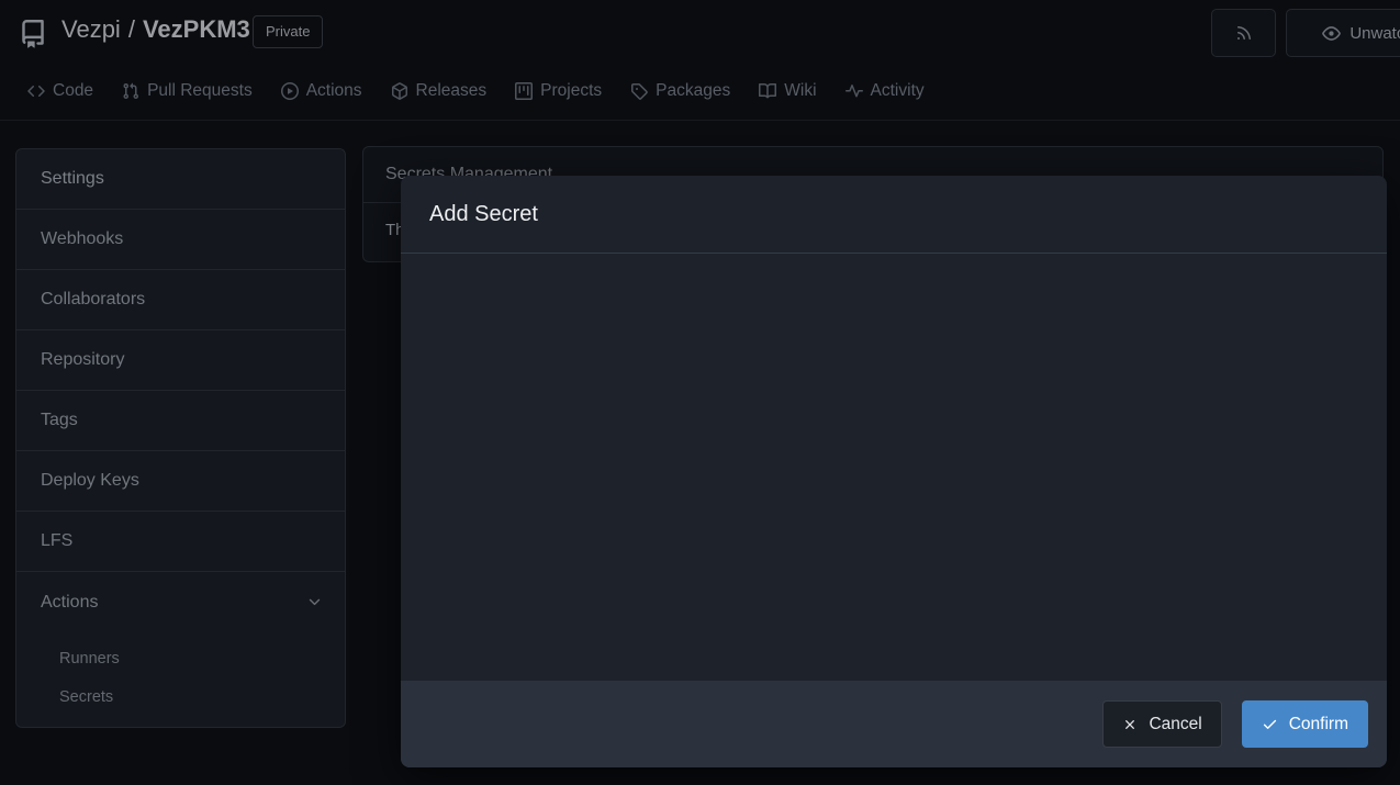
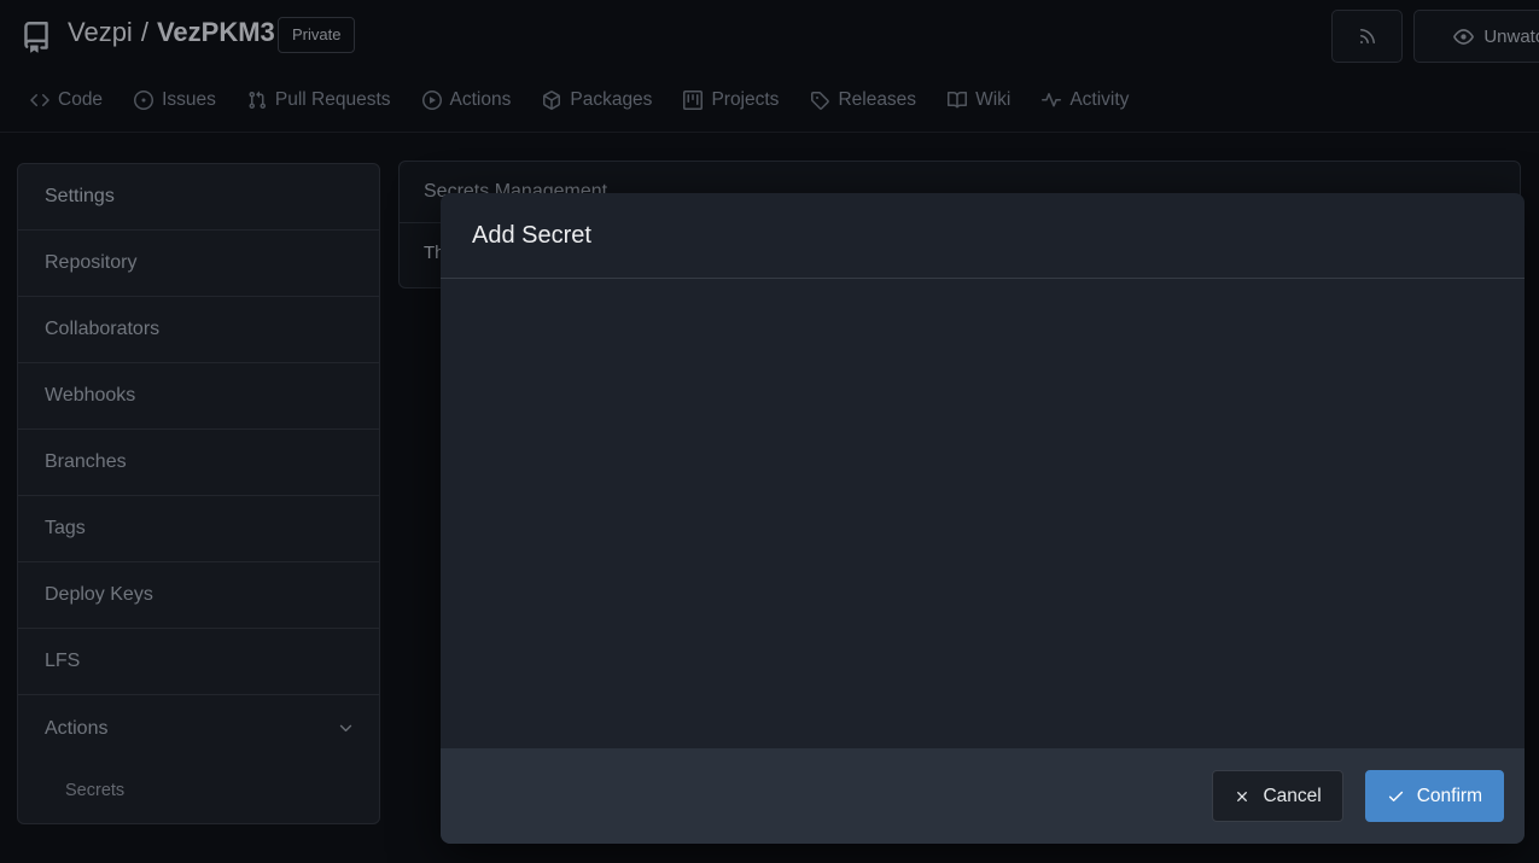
  Vezpi / VezPKM3
  Private
  Unwat
  Code
+ Issues
  Pull Requests
  Actions
- Releases
+ Packages
  Projects
- Packages
+ Releases
  Wiki
  Activity
  Settings
- Webhooks
+ Repository
  Collaborators
- Repository
+ Webhooks
+ Branches
  Tags
  Deploy Keys
  LFS
  Actions
- Runners
  Secrets
  Secrets Management
  Add Secret
  Cancel
  Confirm
